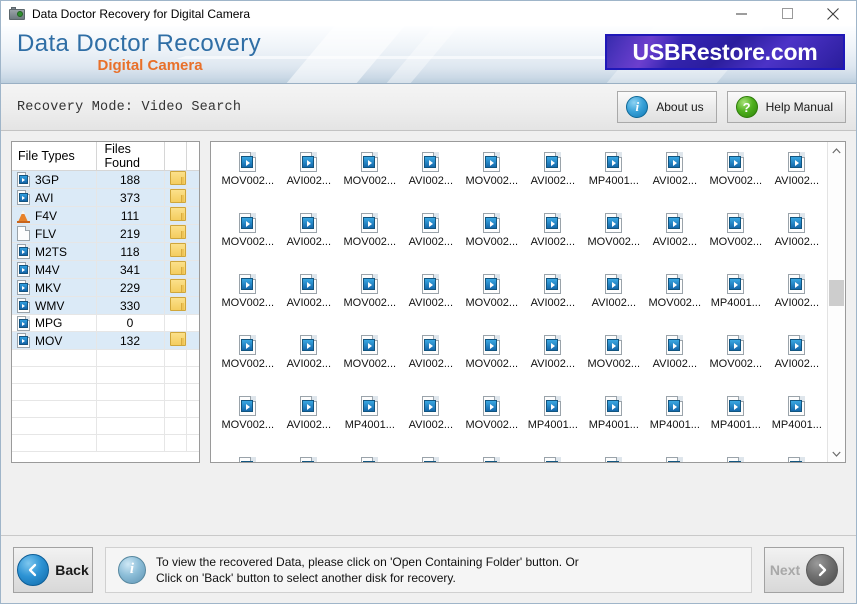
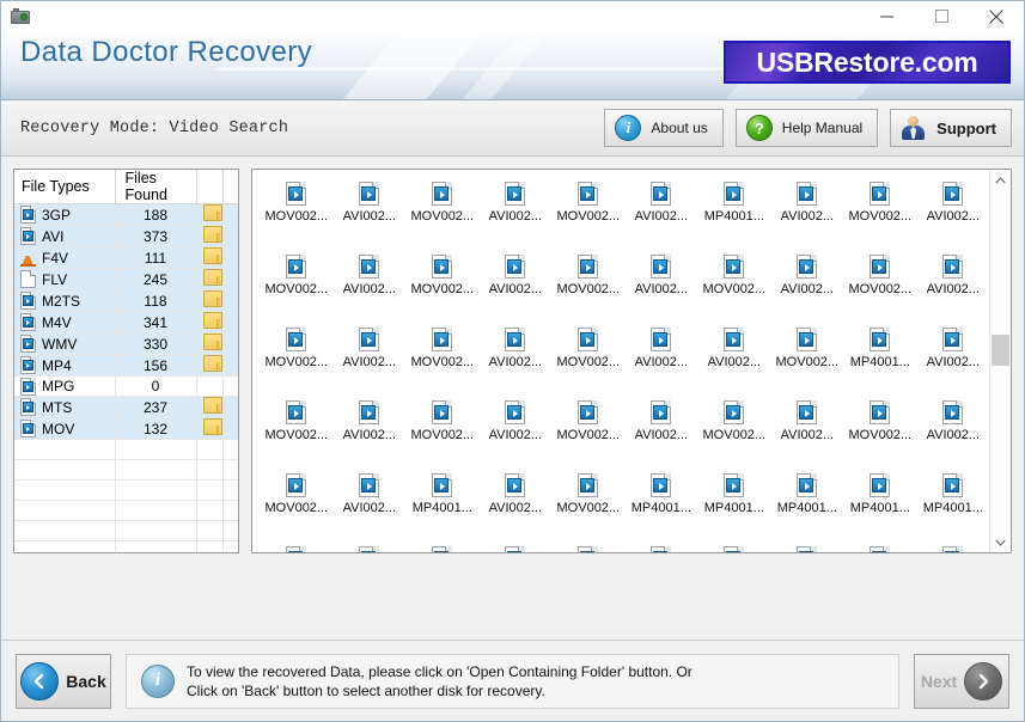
- Data Doctor Recovery for Digital Camera
  Data Doctor Recovery
- Digital Camera
  USBRestore.com
  Recovery Mode: Video Search
  i
  About us
  ?
  Help Manual
+ Support
  File Types	Files Found
  3GP	188
  AVI	373
  F4V	111
- FLV	219
+ FLV	245
  M2TS	118
  M4V	341
- MKV	229
  WMV	330
+ MP4	156
  MPG	0
+ MTS	237
  MOV	132
  MOV002...
  AVI002...
  MOV002...
  AVI002...
  MOV002...
  AVI002...
  MP4001...
  AVI002...
  MOV002...
  AVI002...
  MOV002...
  AVI002...
  MOV002...
  AVI002...
  MOV002...
  AVI002...
  MOV002...
  AVI002...
  MOV002...
  AVI002...
  MOV002...
  AVI002...
  MOV002...
  AVI002...
  MOV002...
  AVI002...
  AVI002...
  MOV002...
  MP4001...
  AVI002...
  MOV002...
  AVI002...
  MOV002...
  AVI002...
  MOV002...
  AVI002...
  MOV002...
  AVI002...
  MOV002...
  AVI002...
  MOV002...
  AVI002...
  MP4001...
  AVI002...
  MOV002...
  MP4001...
  MP4001...
  MP4001...
  MP4001...
  MP4001...
  Back
  i
  To view the recovered Data, please click on 'Open Containing Folder' button. Or
  Click on 'Back' button to select another disk for recovery.
  Next
